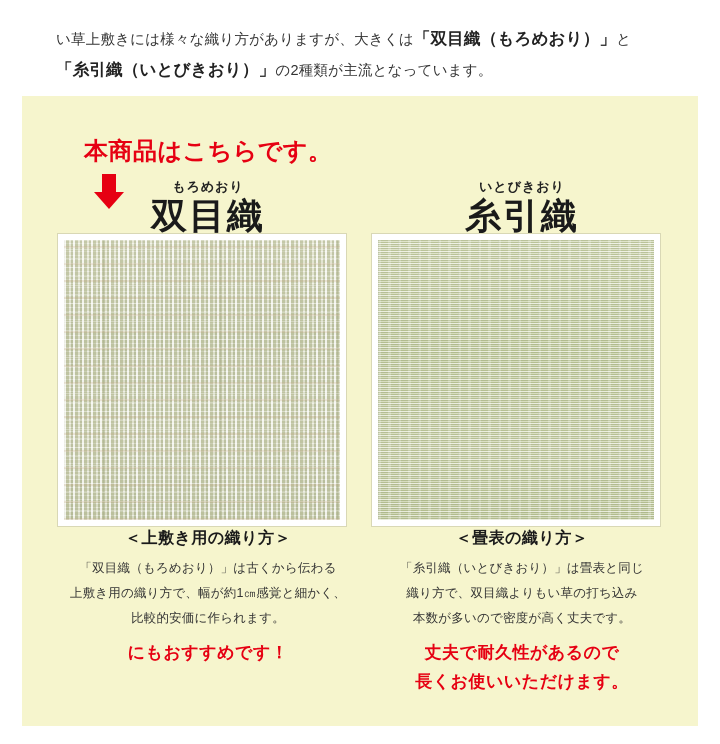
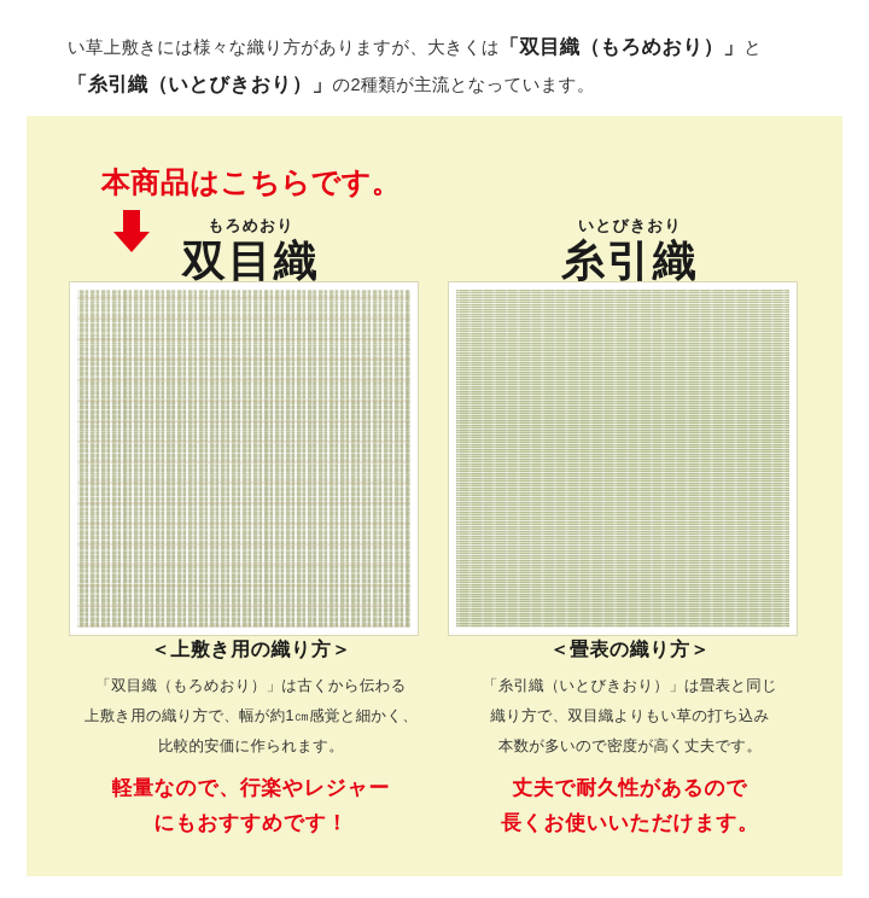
  い草上敷きには様々な織り方がありますが、大きくは「双目織（もろめおり）」と
  「糸引織（いとびきおり）」の2種類が主流となっています。
  本商品はこちらです。
  もろめおり
  双目織
  ＜上敷き用の織り方＞
  「双目織（もろめおり）」は古くから伝わる
  上敷き用の織り方で、幅が約1㎝感覚と細かく、
  比較的安価に作られます。
+ 軽量なので、行楽やレジャー
  にもおすすめです！
  いとびきおり
  糸引織
  ＜畳表の織り方＞
  「糸引織（いとびきおり）」は畳表と同じ
  織り方で、双目織よりもい草の打ち込み
  本数が多いので密度が高く丈夫です。
  丈夫で耐久性があるので
  長くお使いいただけます。
